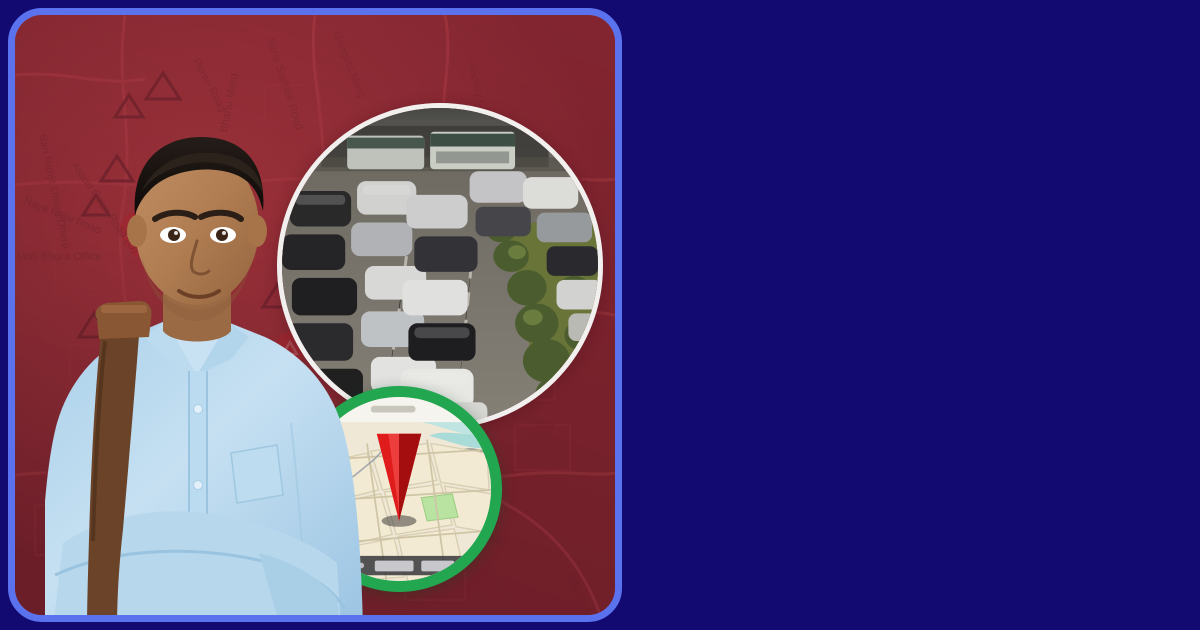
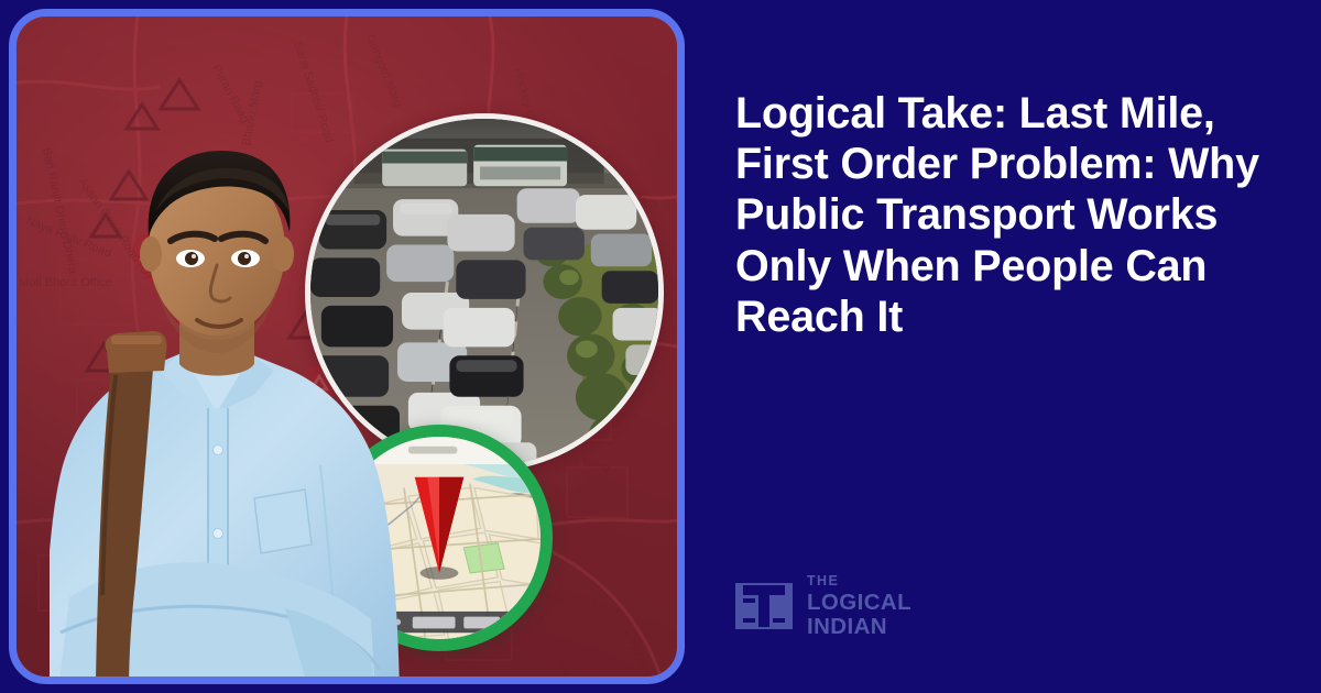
+ Logical Take: Last Mile, First Order Problem: Why Public Transport Works Only When People Can Reach It
+ THE
+ LOGICAL
+ INDIAN
